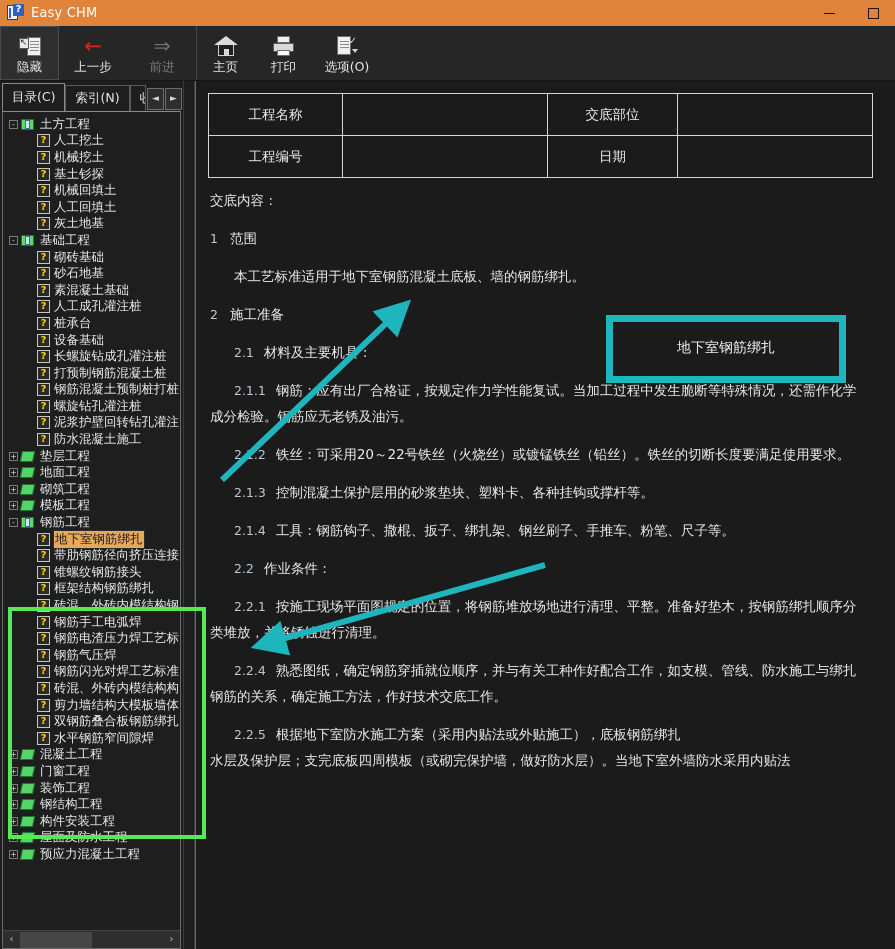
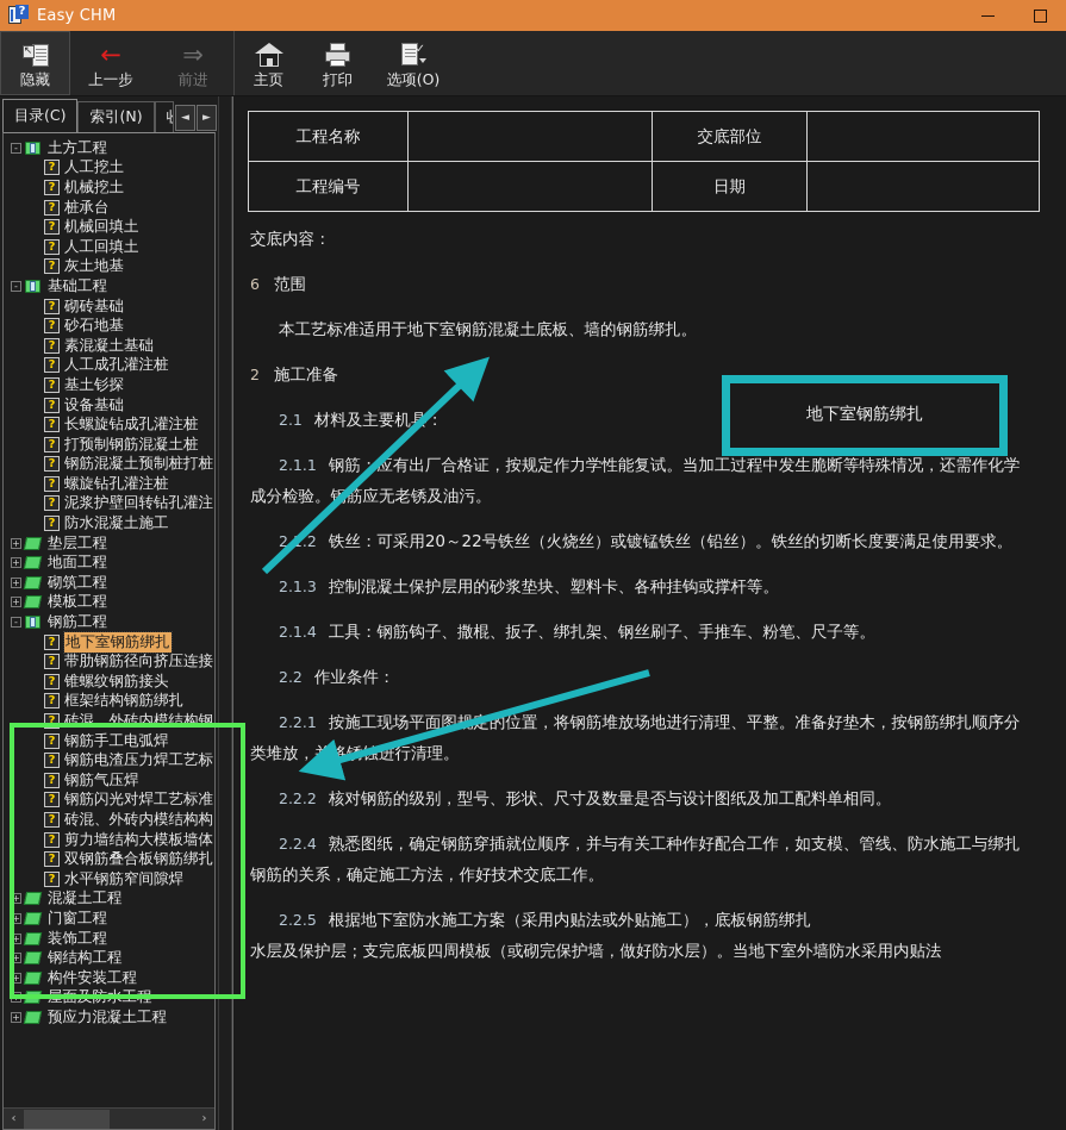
  ?
  Easy CHM
  ↖
  隐藏
  ←
  上一步
  ⇒
  前进
  主页
  打印
  ✓
  选项(O)
  目录(C)
  索引(N)
  ◄
  ►
  -
  土方工程
  ?
  人工挖土
  ?
  机械挖土
  ?
- 基土钐探
+ 桩承台
  ?
  机械回填土
  ?
  人工回填土
  ?
  灰土地基
  -
  基础工程
  ?
  砌砖基础
  ?
  砂石地基
  ?
  素混凝土基础
  ?
  人工成孔灌注桩
  ?
- 桩承台
+ 基土钐探
  ?
  设备基础
  ?
  长螺旋钻成孔灌注桩
  ?
  打预制钢筋混凝土桩
  ?
  钢筋混凝土预制桩打桩
  ?
  螺旋钻孔灌注桩
  ?
  泥浆护壁回转钻孔灌注
  ?
  防水混凝土施工
  +
  垫层工程
  +
  地面工程
  +
  砌筑工程
  +
  模板工程
  -
  钢筋工程
  ?
  地下室钢筋绑扎
  ?
  带肋钢筋径向挤压连接
  ?
  锥螺纹钢筋接头
  ?
  框架结构钢筋绑扎
  ?
  砖混、外砖内模结构钢
  ?
  钢筋手工电弧焊
  ?
  钢筋电渣压力焊工艺标
  ?
  钢筋气压焊
  ?
  钢筋闪光对焊工艺标准
  ?
  砖混、外砖内模结构构
  ?
  剪力墙结构大模板墙体
  ?
  双钢筋叠合板钢筋绑扎
  ?
  水平钢筋窄间隙焊
  +
  混凝土工程
  +
  门窗工程
  +
  装饰工程
  +
  钢结构工程
  +
  构件安装工程
  +
  屋面及防水工程
  +
  预应力混凝土工程
  ‹
  ›
  工程名称		交底部位
  工程编号		日期
  交底内容：
- 1 范围
+ 6 范围
  本工艺标准适用于地下室钢筋混凝土底板、墙的钢筋绑扎。
  2 施工准备
  2.1 材料及主要机：
  2.1.1 钢筋：应有出厂合格证，按规定作力学性能复试。当加工过程中发生脆断等特殊情况，还需作化学成分检验。筋应无老锈及油污。
  2..2 铁丝：可采用20～22号铁丝（火烧丝）或镀锰铁丝（铅丝）。铁丝的切断长度要满足使用要求。
  2.1.3 控制混凝土保护层用的砂浆垫块、塑料卡、各种挂钩或撑杆等。
  2.1.4 工具：钢筋钩子、撒棍、扳子、绑扎架、钢丝刷子、手推车、粉笔、尺子等。
  2.2 作业条件：
  2.2.1 按施工现场平面图的位置，将钢筋堆放场地进行清理、平整。准备好垫木，按钢筋绑扎顺序分类堆放，并将进行清理。
+ 2.2.2 核对钢筋的级别，型号、形状、尺寸及数量是否与设计图纸及加工配料单相同。
  2.2.4 熟悉图纸，确定钢筋穿插就位顺序，并与有关工种作好配合工作，如支模、管线、防水施工与绑扎钢筋的关系，确定施工方法，作好技术交底工作。
  2.2.5 根据地下室防水施工方案（采用内贴法或外贴施工），底板钢筋绑扎
  水层及保护层；支完底板四周模板（或砌完保护墙，做好防水层）。当地下室外墙防水采用内贴法
  地下室钢筋绑扎
